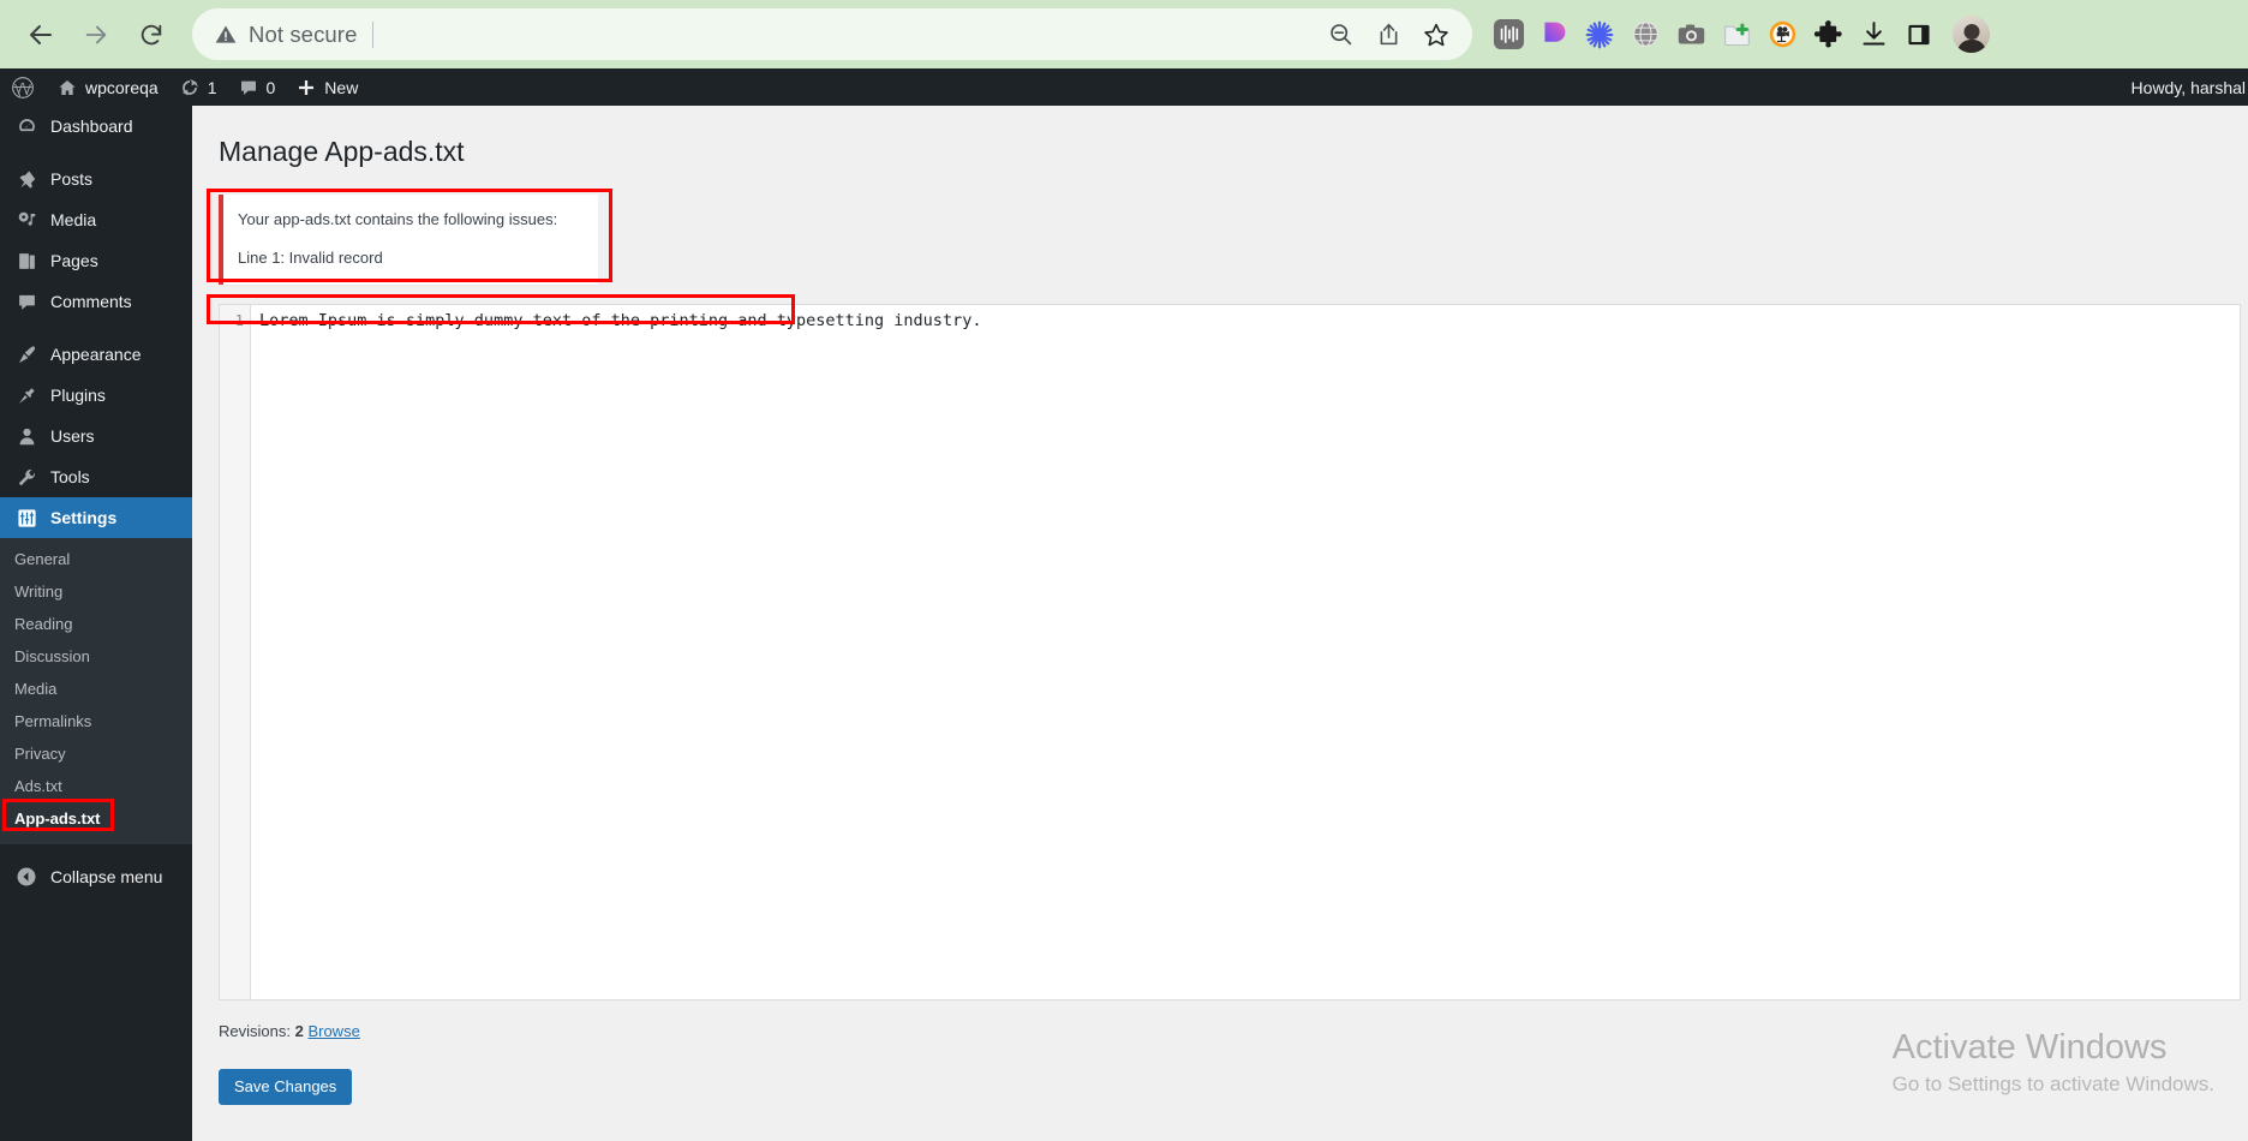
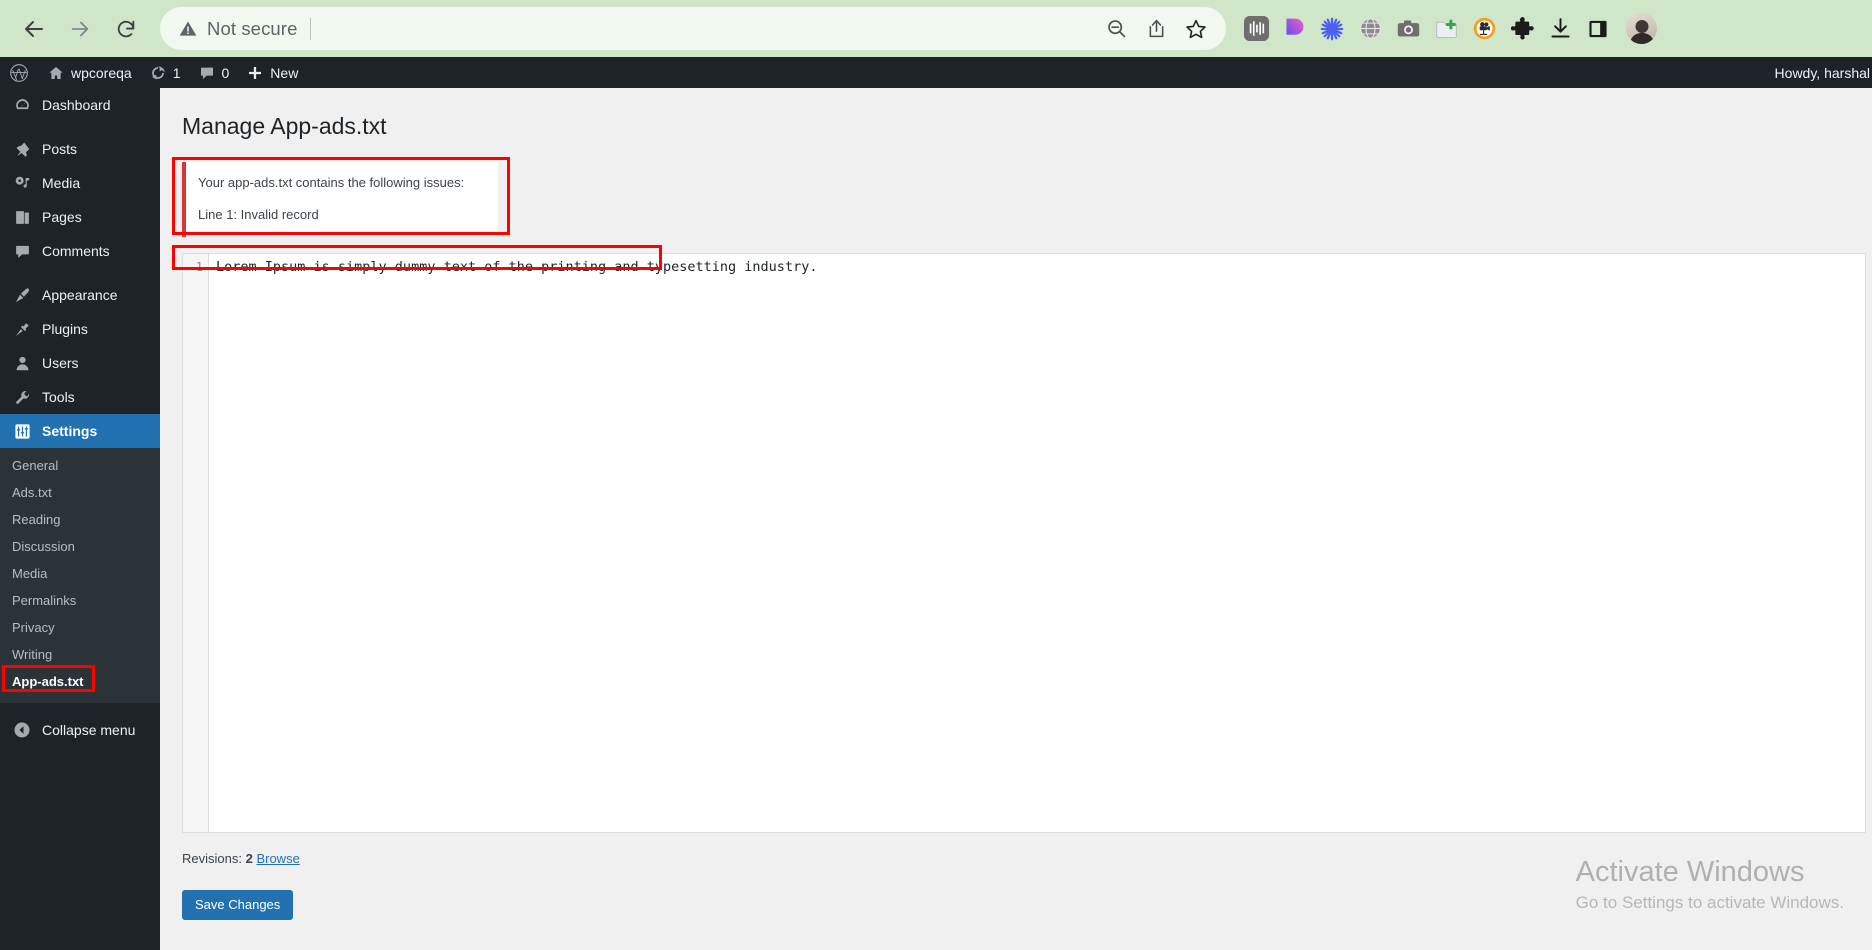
  Not secure
  wpcoreqa
  1
  0
  New
  Howdy, harshal
  Dashboard
  Posts
  Media
  Pages
  Comments
  Appearance
  Plugins
  Users
  Tools
  Settings
  General
- Writing
+ Ads.txt
  Reading
  Discussion
  Media
  Permalinks
  Privacy
- Ads.txt
+ Writing
  App-ads.txt
  Collapse menu
  Manage App-ads.txt
  Your app-ads.txt contains the following issues:
  Line 1: Invalid record
  1
  Lorem Ipsum is simply dummy text of the printing and typesetting industry.
  Revisions: 2 Browse
  Save Changes
  Activate Windows
  Go to Settings to activate Windows.
